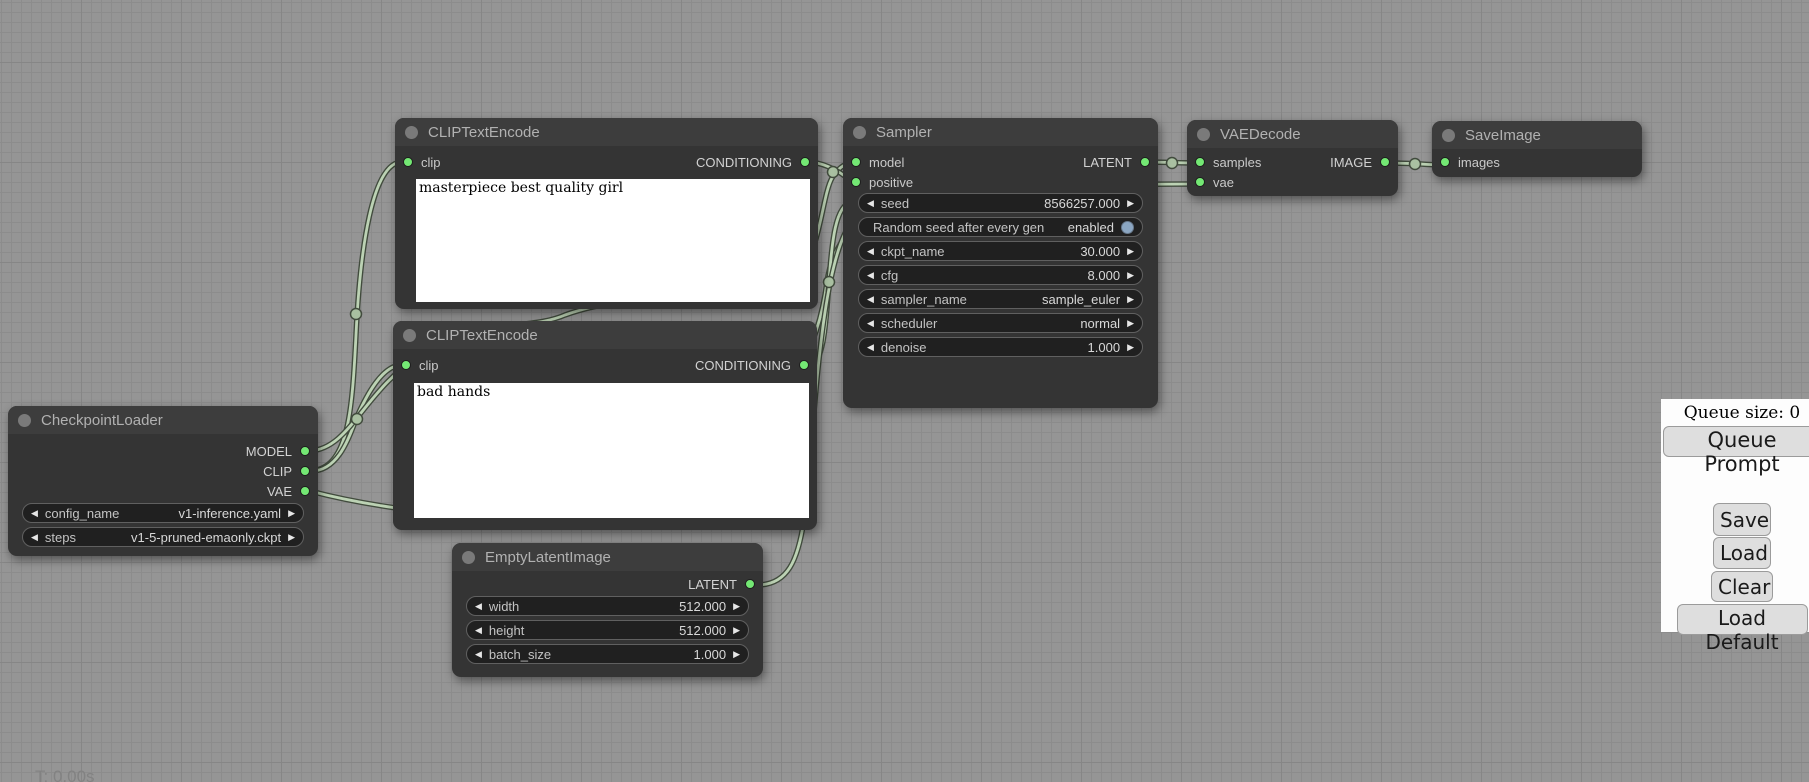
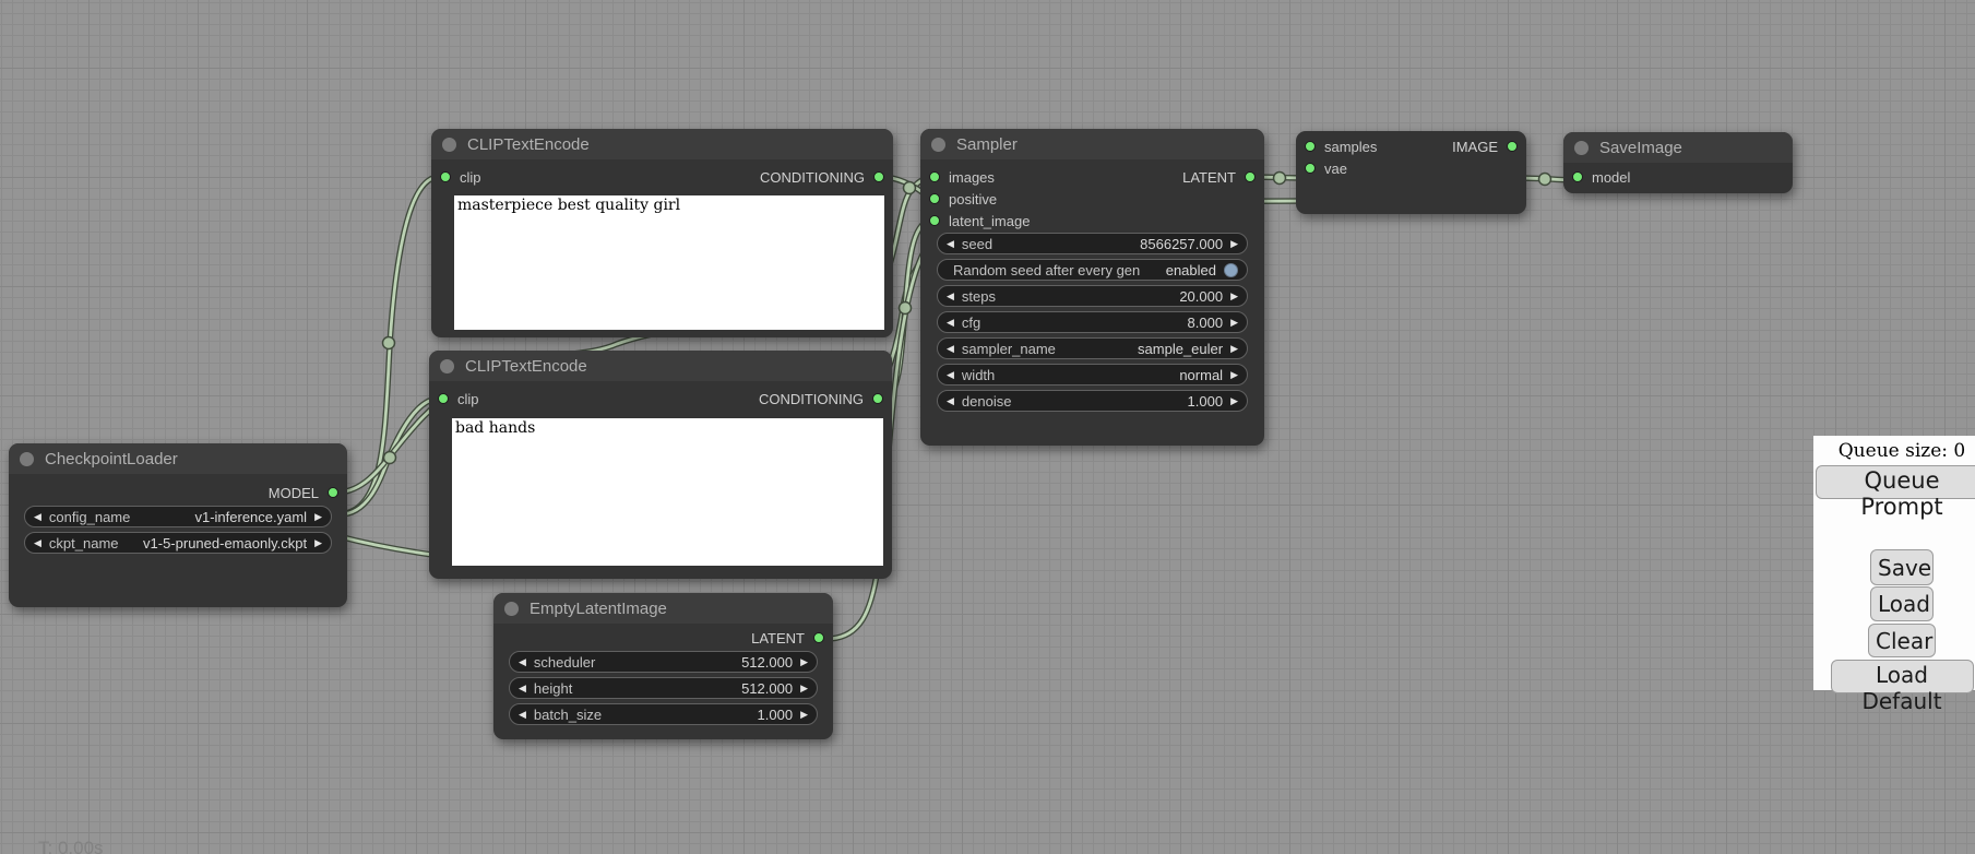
  CheckpointLoader
  MODEL
- CLIP
- VAE
  ◀
  config_name
  v1-inference.yaml
  ▶
  ◀
- steps
+ ckpt_name
  v1-5-pruned-emaonly.ckpt
  ▶
  CLIPTextEncode
  clip
  CONDITIONING
  masterpiece best quality girl
  CLIPTextEncode
  clip
  CONDITIONING
  bad hands
  EmptyLatentImage
  LATENT
  ◀
- width
+ scheduler
  512.000
  ▶
  ◀
  height
  512.000
  ▶
  ◀
  batch_size
  1.000
  ▶
  Sampler
- model
+ images
  LATENT
  positive
+ latent_image
  ◀
  seed
  8566257.000
  ▶
  Random seed after every gen
  enabled
  ◀
- ckpt_name
+ steps
- 30.000
+ 20.000
  ▶
  ◀
  cfg
  8.000
  ▶
  ◀
  sampler_name
  sample_euler
  ▶
  ◀
- scheduler
+ width
  normal
  ▶
  ◀
  denoise
  1.000
  ▶
- VAEDecode
  samples
  IMAGE
  vae
  SaveImage
- images
+ model
  Queue size: 0
  Queue Prompt
  Save
  Load
  Clear
  Load Default
